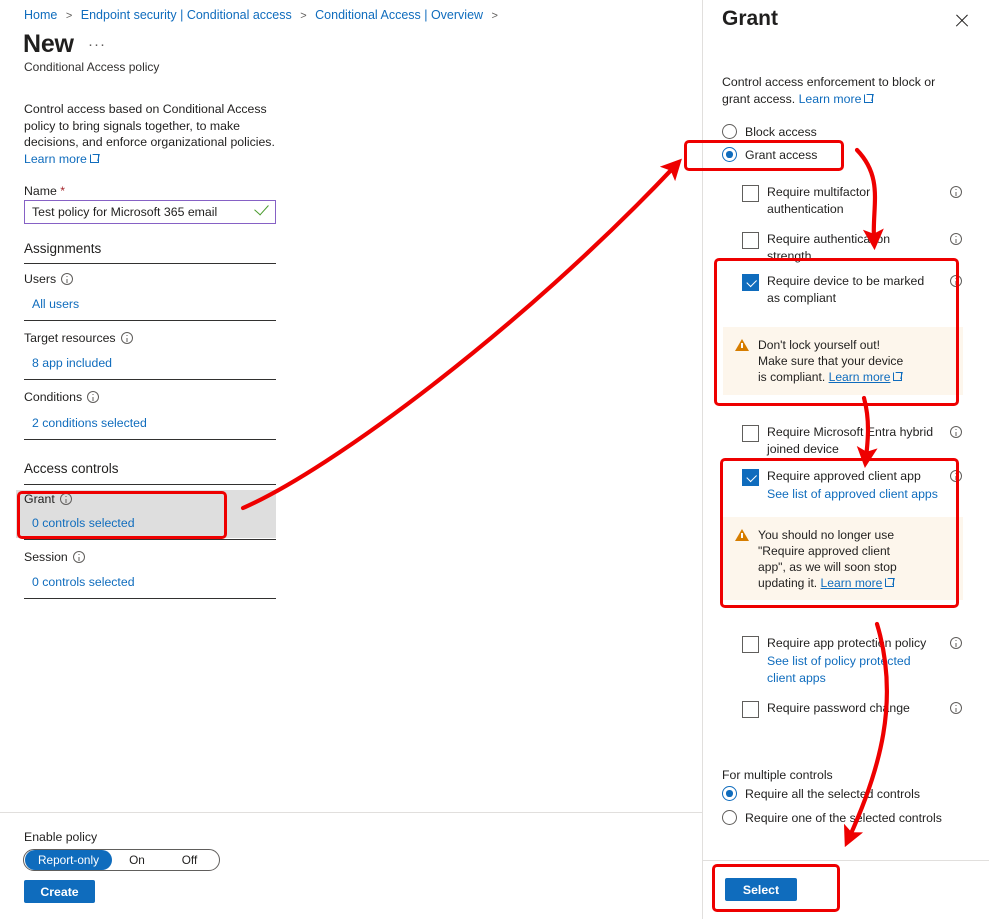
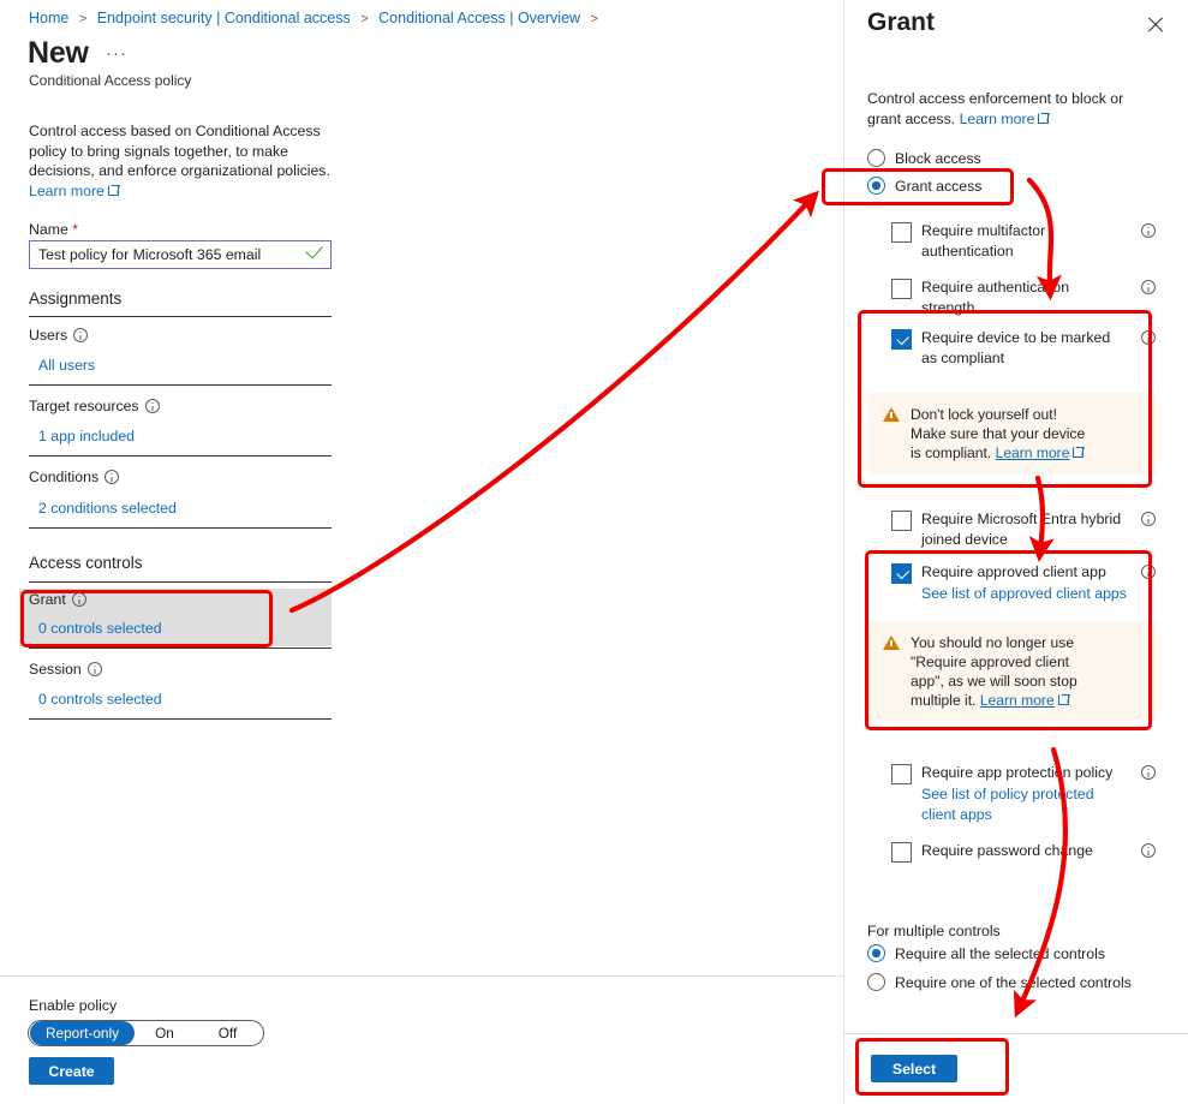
  Home > Endpoint security | Conditional access > Conditional Access | Overview >
  New
  ···
  Conditional Access policy
  Control access based on Conditional Access policy to bring signals together, to make decisions, and enforce organizational policies. Learn more
  Name *
  Test policy for Microsoft 365 email
  Assignments
  Users
  All users
  Target resources
- 8 app included
+ 1 app included
  Conditions
  2 conditions selected
  Access controls
  Grant
  0 controls selected
  Session
  0 controls selected
  Enable policy
  Report-only
  On
  Off
  Create
  Grant
  Control access enforcement to block or grant access. Learn more
  Block access
  Grant access
  Require multifactor authentication
  Require authenticaon strength
  Require device to be marked as compliant
  Don't lock yourself out! Make sure that your device is compliant. Learn more
  Require Microsoft Entra hybrid joined device
  Require approved client app
  See list of approved client apps
- You should no longer use "Require approved client app", as we will soon stop updating it. Learn more
+ You should no longer use "Require approved client app", as we will soon stop multiple it. Learn more
  Require app protectin policy
  See list of policy protcted client apps
  Require password chnge
  For multiple controls
  Require all the selected controls
  Require one of the slected controls
  Select
